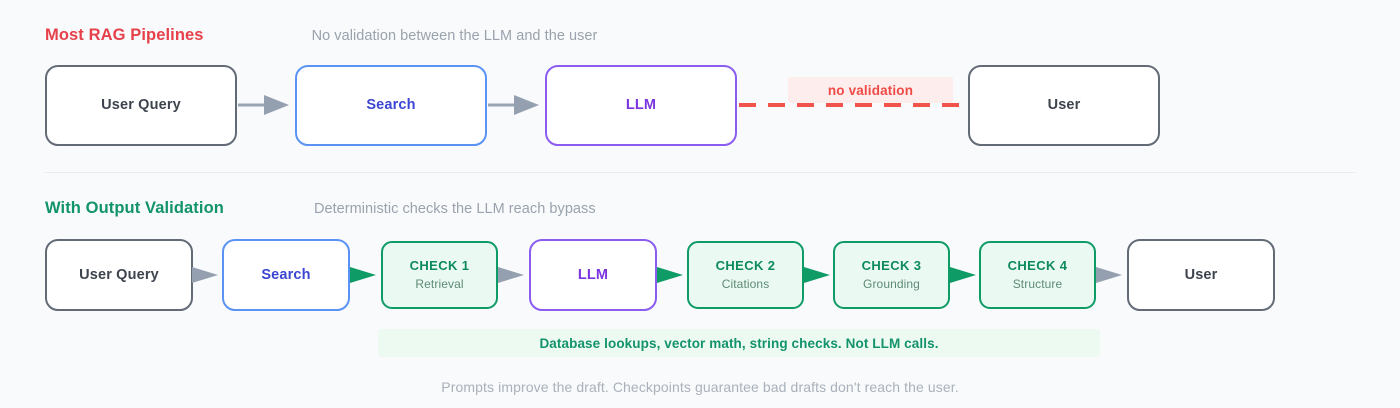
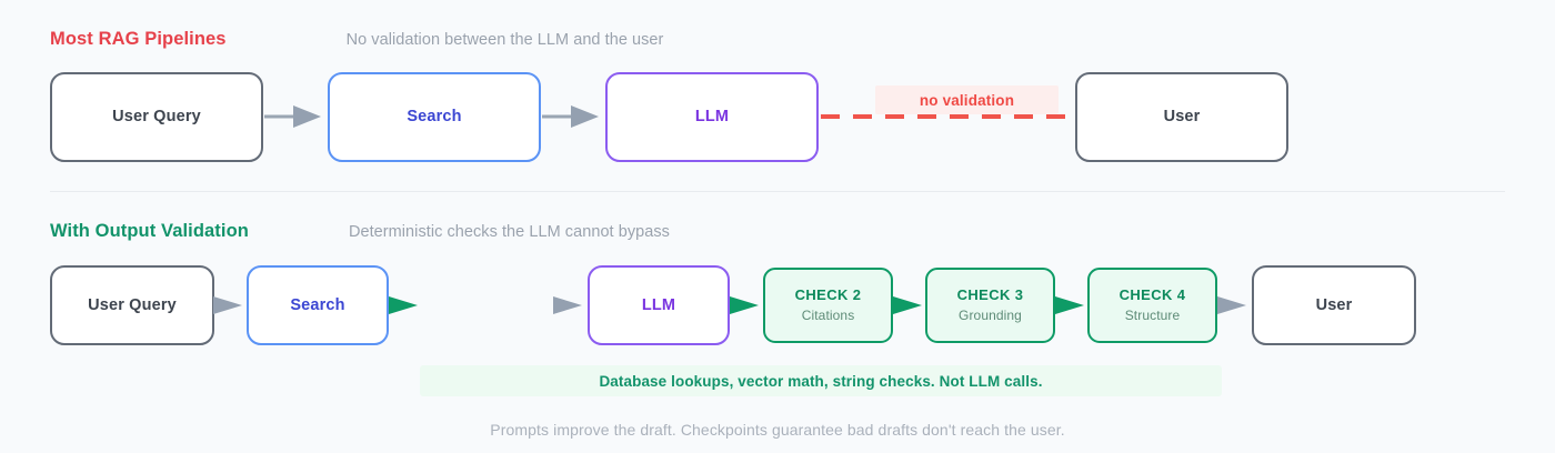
  Most RAG Pipelines
  No validation between the LLM and the user
  User Query
  Search
  LLM
  no validation
  User
  With Output Validation
- Deterministic checks the LLM reach bypass
+ Deterministic checks the LLM cannot bypass
  User Query
  Search
- CHECK 1
- Retrieval
  LLM
  CHECK 2
  Citations
  CHECK 3
  Grounding
  CHECK 4
  Structure
  User
  Database lookups, vector math, string checks. Not LLM calls.
  Prompts improve the draft. Checkpoints guarantee bad drafts don't reach the user.
